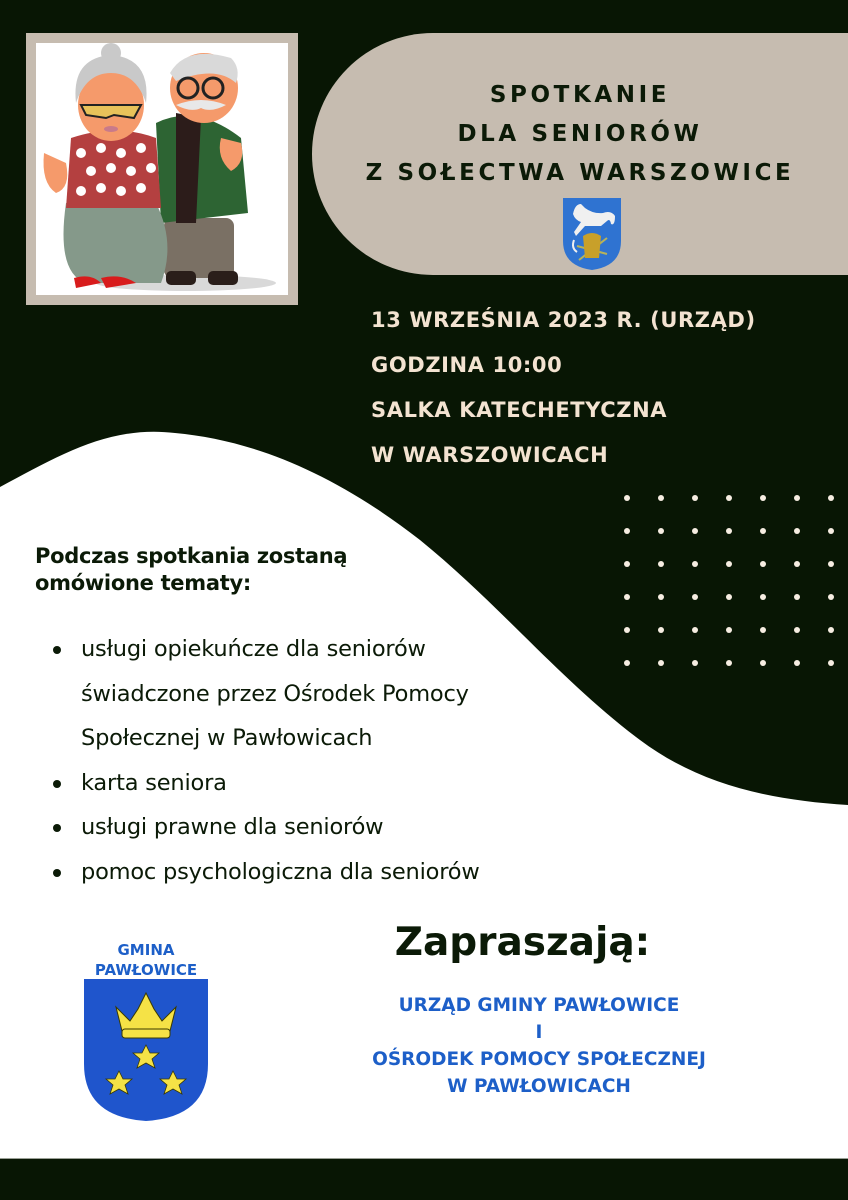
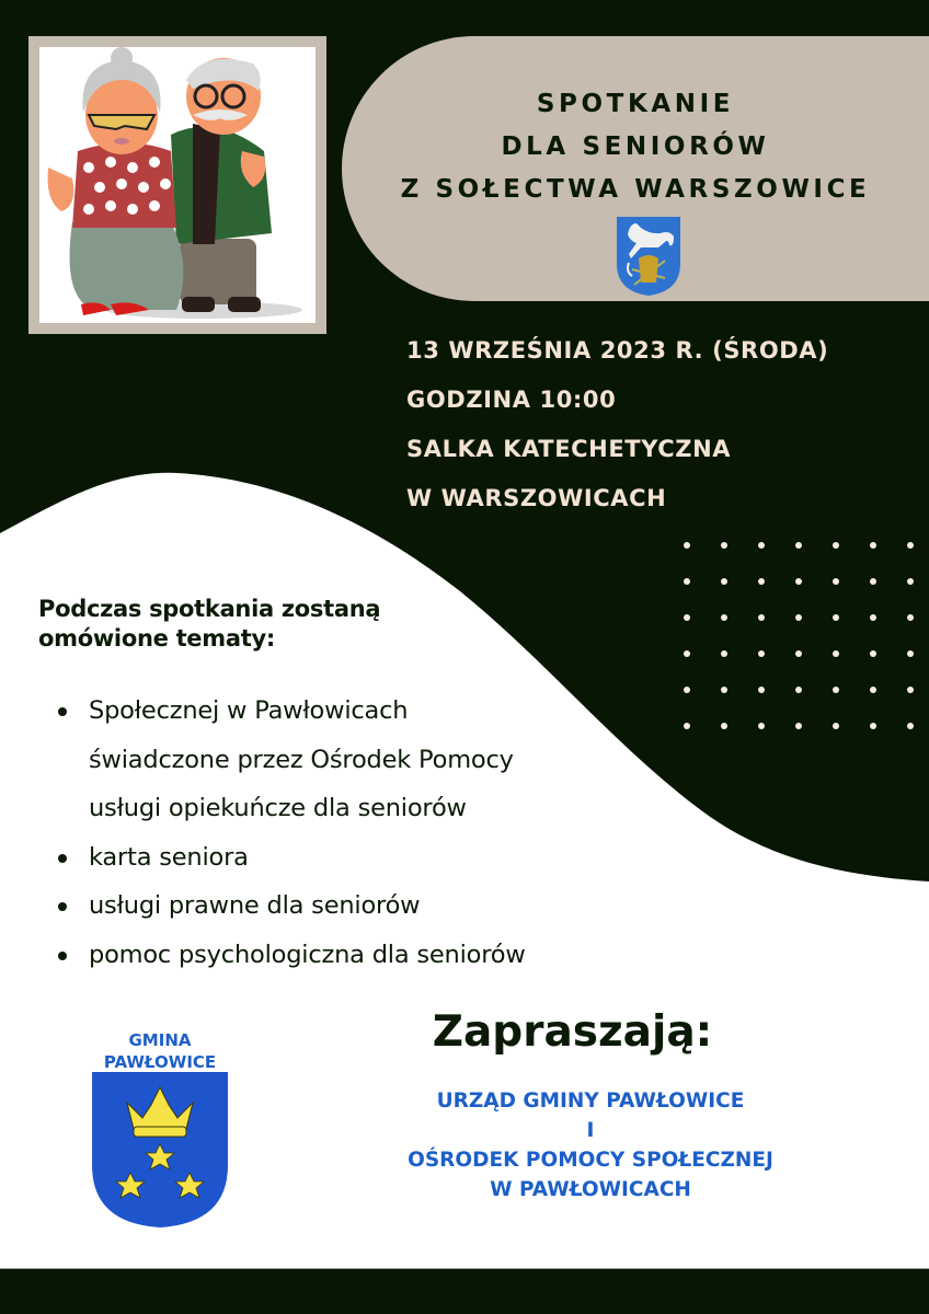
  SPOTKANIE
  DLA SENIORÓW
  Z SOŁECTWA WARSZOWICE
- 13 WRZEŚNIA 2023 R. (URZĄD)
+ 13 WRZEŚNIA 2023 R. (ŚRODA)
  GODZINA 10:00
  SALKA KATECHETYCZNA
  W WARSZOWICACH
  Podczas spotkania zostaną
  omówione tematy:
- usługi opiekuńcze dla seniorów
+ Społecznej w Pawłowicach
  świadczone przez Ośrodek Pomocy
- Społecznej w Pawłowicach
+ usługi opiekuńcze dla seniorów
  karta seniora
  usługi prawne dla seniorów
  pomoc psychologiczna dla seniorów
  GMINA
  PAWŁOWICE
  Zapraszają:
  URZĄD GMINY PAWŁOWICE
  I
  OŚRODEK POMOCY SPOŁECZNEJ
  W PAWŁOWICACH
